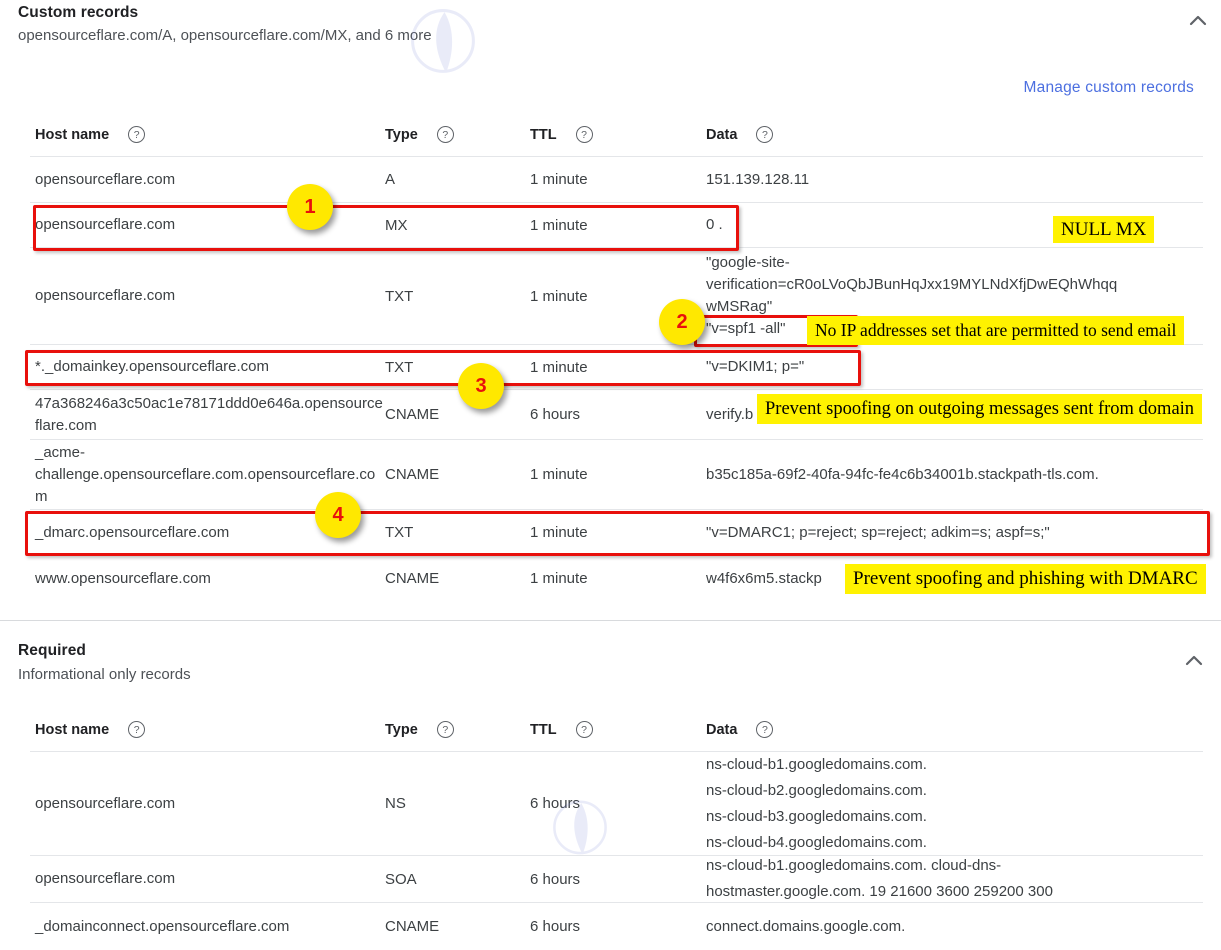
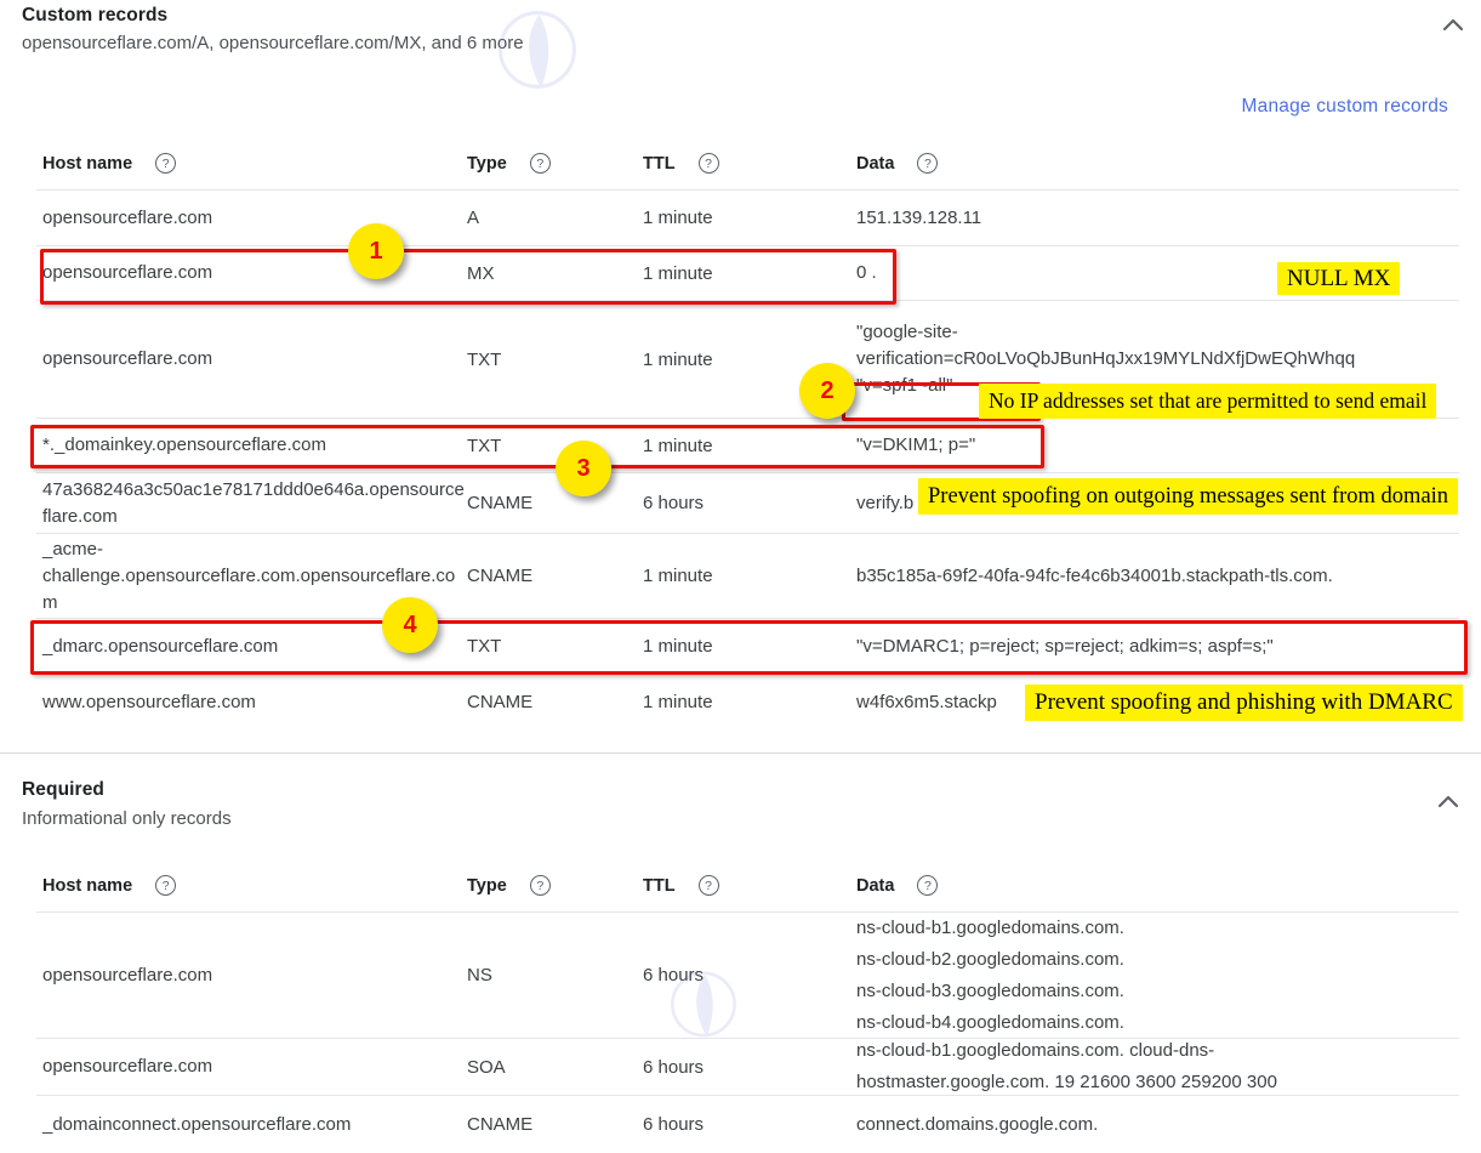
  Custom records
  opensourceflare.com/A, opensourceflare.com/MX, and 6 more
  Manage custom records
  Host name
  ?
  Type
  ?
  TTL
  ?
  Data
  ?
  opensourceflare.com
  A
  1 minute
  151.139.128.11
  opensourceflare.com
  MX
  1 minute
  0 .
  opensourceflare.com
  TXT
  1 minute
  "google-site-
  verification=cR0oLVoQbJBunHqJxx19MYLNdXfjDwEQhWhqq
- wMSRag"
  "v=spf1 -all"
  *._domainkey.opensourceflare.com
  TXT
  1 minute
  "v=DKIM1; p="
  47a368246a3c50ac1e78171ddd0e646a.opensourceflare.com
  CNAME
  6 hours
  verify.b
  _acme-challenge.opensourceflare.com.opensourceflare.com
  CNAME
  1 minute
  b35c185a-69f2-40fa-94fc-fe4c6b34001b.stackpath-tls.com.
  _dmarc.opensourceflare.com
  TXT
  1 minute
  "v=DMARC1; p=reject; sp=reject; adkim=s; aspf=s;"
  www.opensourceflare.com
  CNAME
  1 minute
  w4f6x6m5.stackp
  Required
  Informational only records
  Host name
  ?
  Type
  ?
  TTL
  ?
  Data
  ?
  opensourceflare.com
  NS
  6 hours
  ns-cloud-b1.googledomains.com.
  ns-cloud-b2.googledomains.com.
  ns-cloud-b3.googledomains.com.
  ns-cloud-b4.googledomains.com.
  opensourceflare.com
  SOA
  6 hours
  ns-cloud-b1.googledomains.com. cloud-dns-
  hostmaster.google.com. 19 21600 3600 259200 300
  _domainconnect.opensourceflare.com
  CNAME
  6 hours
  connect.domains.google.com.
  1
  NULL MX
  2
  No IP addresses set that are permitted to send email
  3
  Prevent spoofing on outgoing messages sent from domain
  4
  Prevent spoofing and phishing with DMARC
